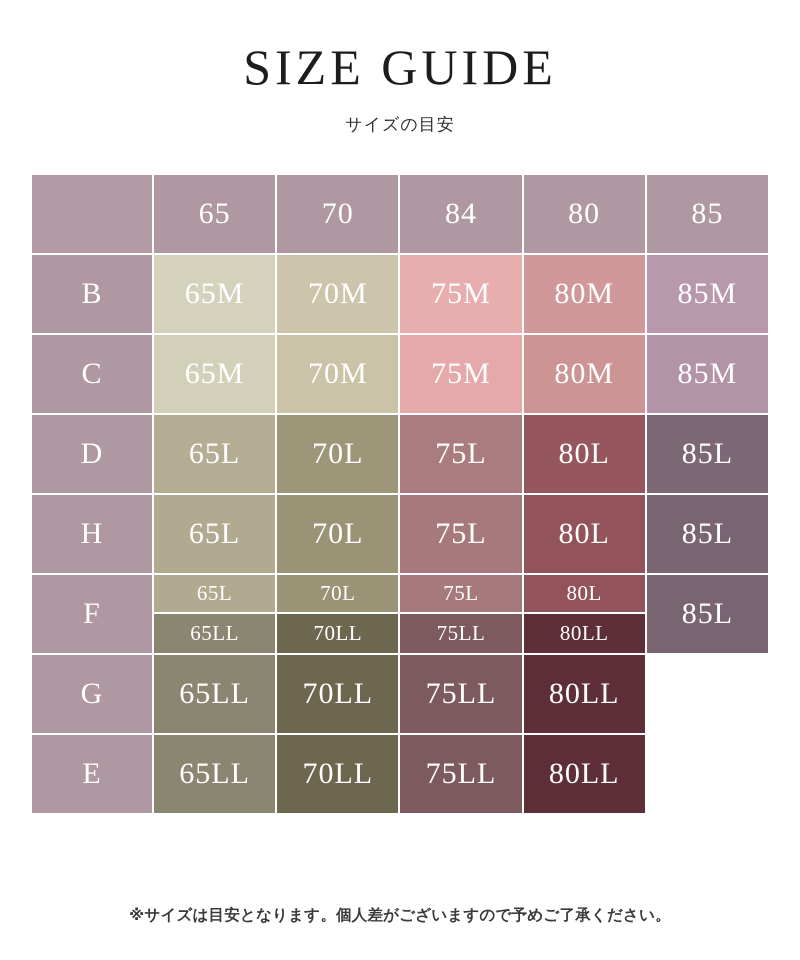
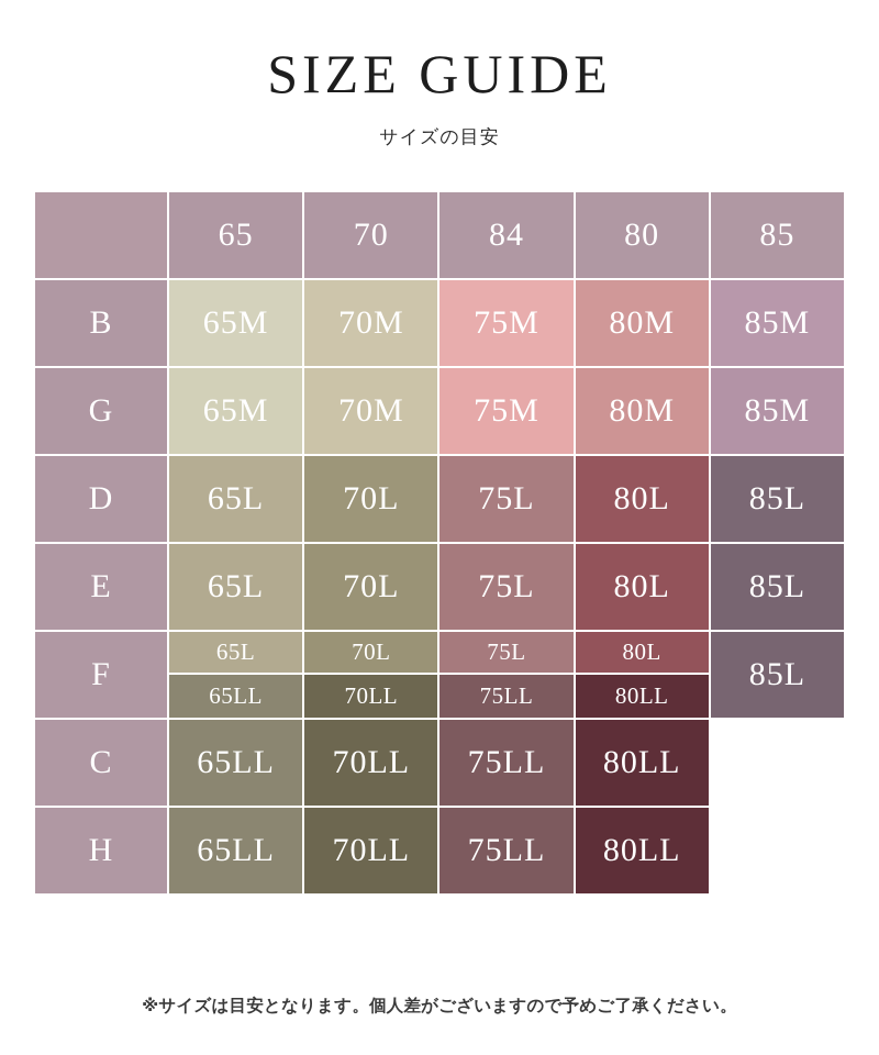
  SIZE GUIDE
  サイズの目安
  	65	70	84	80	85
  B	65M	70M	75M	80M	85M
- C	65M	70M	75M	80M	85M
+ G	65M	70M	75M	80M	85M
  D	65L	70L	75L	80L	85L
- H	65L	70L	75L	80L	85L
+ E	65L	70L	75L	80L	85L
  F	65L65LL	70L70LL	75L75LL	80L80LL	85L
- G	65LL	70LL	75LL	80LL
+ C	65LL	70LL	75LL	80LL
- E	65LL	70LL	75LL	80LL
+ H	65LL	70LL	75LL	80LL
  ※サイズは目安となります。個人差がございますので予めご了承ください。
